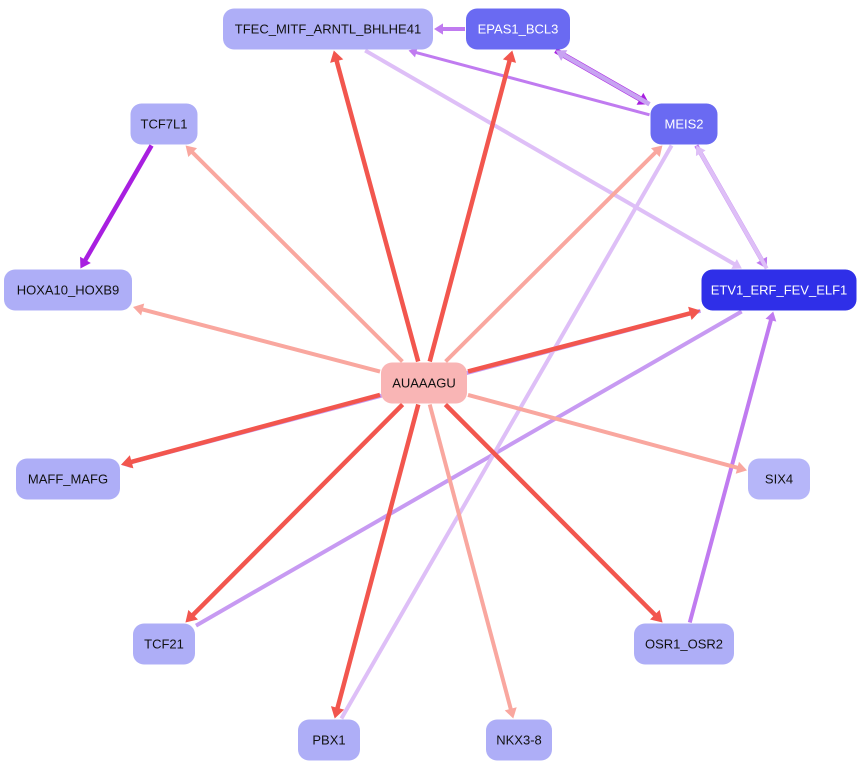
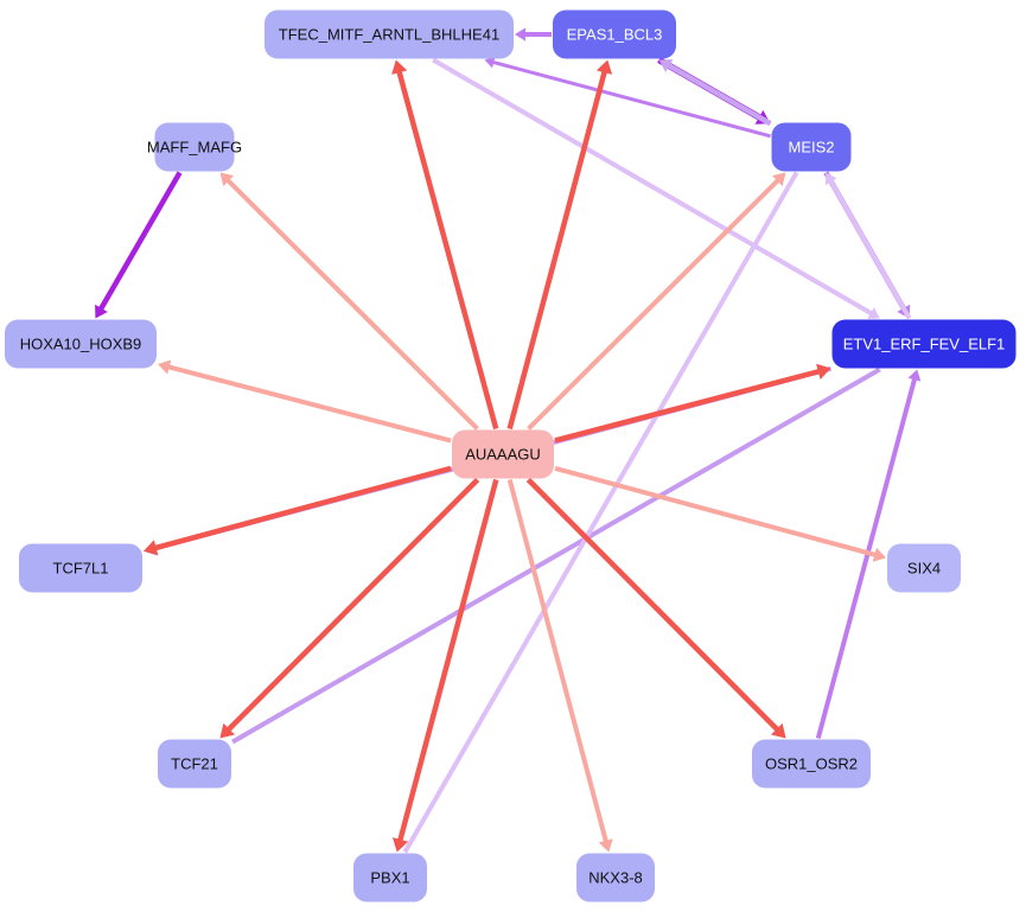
  TFEC_MITF_ARNTL_BHLHE41
  EPAS1_BCL3
  MEIS2
- TCF7L1
+ MAFF_MAFG
  HOXA10_HOXB9
  ETV1_ERF_FEV_ELF1
  AUAAAGU
- MAFF_MAFG
+ TCF7L1
  SIX4
  TCF21
  OSR1_OSR2
  PBX1
  NKX3-8
